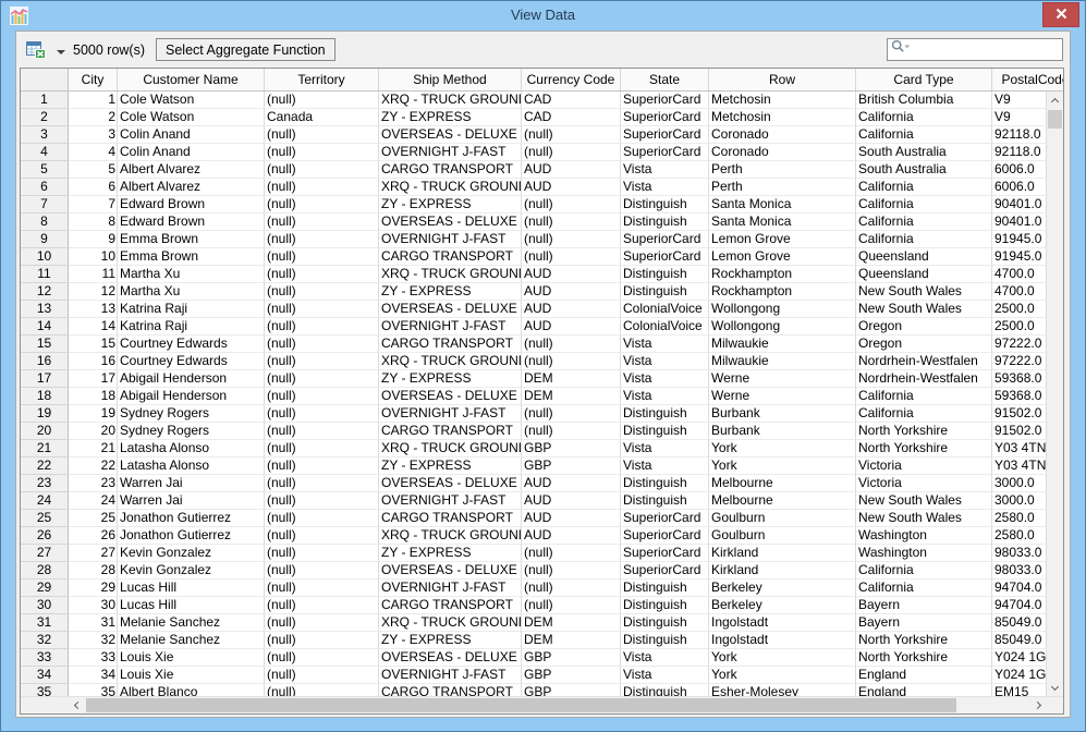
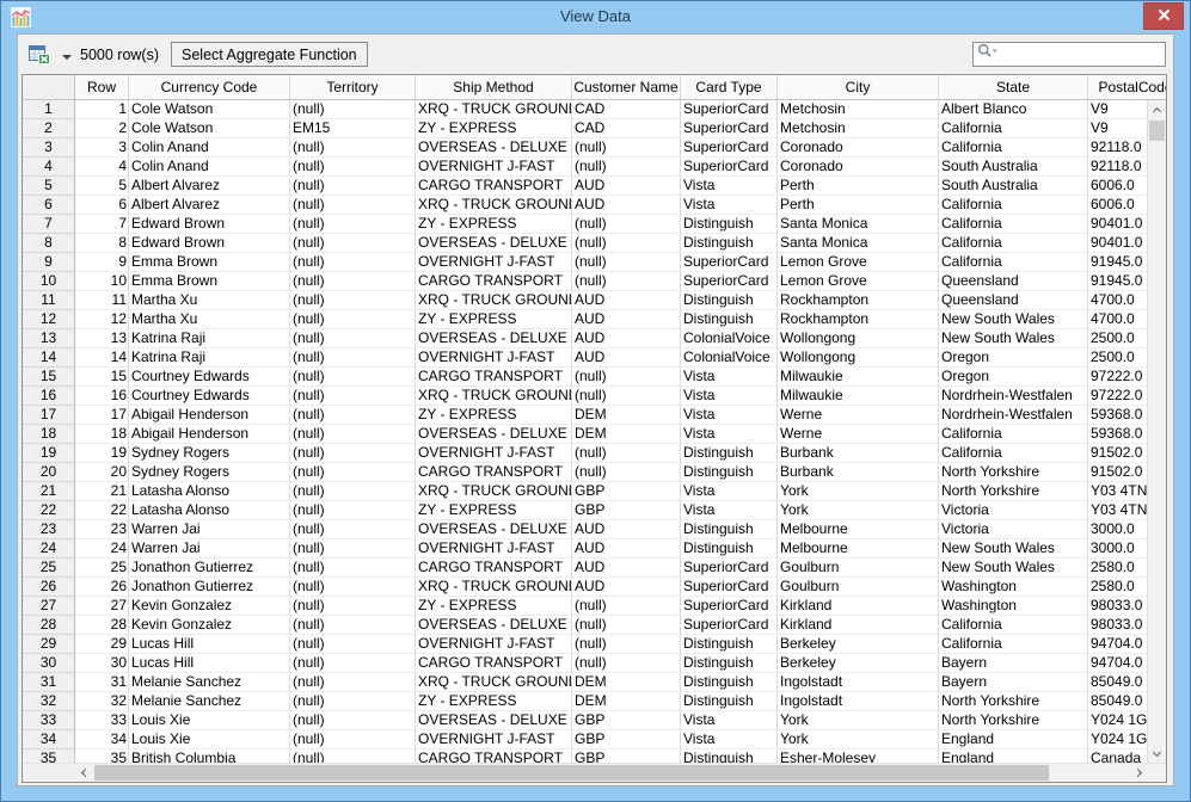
  View Data
  5000 row(s)
  Select Aggregate Function
- City
+ Row
- Customer Name
+ Currency Code
  Territory
  Ship Method
- Currency Code
+ Customer Name
- State
+ Card Type
- Row
+ City
- Card Type
+ State
  PostalCod
  1
  1
  Cole Watson
  (null)
  XRQ - TRUCK GROUN
  CAD
  SuperiorCard
  Metchosin
- British Columbia
+ Albert Blanco
  V9
  2
  2
  Cole Watson
- Canada
+ EM15
  ZY - EXPRESS
  CAD
  SuperiorCard
  Metchosin
  California
  V9
  3
  3
  Colin Anand
  (null)
  OVERSEAS - DELUXE
  (null)
  SuperiorCard
  Coronado
  California
  92118.0
  4
  4
  Colin Anand
  (null)
  OVERNIGHT J-FAST
  (null)
  SuperiorCard
  Coronado
  South Australia
  92118.0
  5
  5
  Albert Alvarez
  (null)
  CARGO TRANSPORT
  AUD
  Vista
  Perth
  South Australia
  6006.0
  6
  6
  Albert Alvarez
  (null)
  XRQ - TRUCK GROUN
  AUD
  Vista
  Perth
  California
  6006.0
  7
  7
  Edward Brown
  (null)
  ZY - EXPRESS
  (null)
  Distinguish
  Santa Monica
  California
  90401.0
  8
  8
  Edward Brown
  (null)
  OVERSEAS - DELUXE
  (null)
  Distinguish
  Santa Monica
  California
  90401.0
  9
  9
  Emma Brown
  (null)
  OVERNIGHT J-FAST
  (null)
  SuperiorCard
  Lemon Grove
  California
  91945.0
  10
  10
  Emma Brown
  (null)
  CARGO TRANSPORT
  (null)
  SuperiorCard
  Lemon Grove
  Queensland
  91945.0
  11
  11
  Martha Xu
  (null)
  XRQ - TRUCK GROUN
  AUD
  Distinguish
  Rockhampton
  Queensland
  4700.0
  12
  12
  Martha Xu
  (null)
  ZY - EXPRESS
  AUD
  Distinguish
  Rockhampton
  New South Wales
  4700.0
  13
  13
  Katrina Raji
  (null)
  OVERSEAS - DELUXE
  AUD
  ColonialVoice
  Wollongong
  New South Wales
  2500.0
  14
  14
  Katrina Raji
  (null)
  OVERNIGHT J-FAST
  AUD
  ColonialVoice
  Wollongong
  Oregon
  2500.0
  15
  15
  Courtney Edwards
  (null)
  CARGO TRANSPORT
  (null)
  Vista
  Milwaukie
  Oregon
  97222.0
  16
  16
  Courtney Edwards
  (null)
  XRQ - TRUCK GROUN
  (null)
  Vista
  Milwaukie
  Nordrhein-Westfalen
  97222.0
  17
  17
  Abigail Henderson
  (null)
  ZY - EXPRESS
  DEM
  Vista
  Werne
  Nordrhein-Westfalen
  59368.0
  18
  18
  Abigail Henderson
  (null)
  OVERSEAS - DELUXE
  DEM
  Vista
  Werne
  California
  59368.0
  19
  19
  Sydney Rogers
  (null)
  OVERNIGHT J-FAST
  (null)
  Distinguish
  Burbank
  California
  91502.0
  20
  20
  Sydney Rogers
  (null)
  CARGO TRANSPORT
  (null)
  Distinguish
  Burbank
  North Yorkshire
  91502.0
  21
  21
  Latasha Alonso
  (null)
  XRQ - TRUCK GROUN
  GBP
  Vista
  York
  North Yorkshire
  Y03 4TN
  22
  22
  Latasha Alonso
  (null)
  ZY - EXPRESS
  GBP
  Vista
  York
  Victoria
  Y03 4TN
  23
  23
  Warren Jai
  (null)
  OVERSEAS - DELUXE
  AUD
  Distinguish
  Melbourne
  Victoria
  3000.0
  24
  24
  Warren Jai
  (null)
  OVERNIGHT J-FAST
  AUD
  Distinguish
  Melbourne
  New South Wales
  3000.0
  25
  25
  Jonathon Gutierrez
  (null)
  CARGO TRANSPORT
  AUD
  SuperiorCard
  Goulburn
  New South Wales
  2580.0
  26
  26
  Jonathon Gutierrez
  (null)
  XRQ - TRUCK GROUN
  AUD
  SuperiorCard
  Goulburn
  Washington
  2580.0
  27
  27
  Kevin Gonzalez
  (null)
  ZY - EXPRESS
  (null)
  SuperiorCard
  Kirkland
  Washington
  98033.0
  28
  28
  Kevin Gonzalez
  (null)
  OVERSEAS - DELUXE
  (null)
  SuperiorCard
  Kirkland
  California
  98033.0
  29
  29
  Lucas Hill
  (null)
  OVERNIGHT J-FAST
  (null)
  Distinguish
  Berkeley
  California
  94704.0
  30
  30
  Lucas Hill
  (null)
  CARGO TRANSPORT
  (null)
  Distinguish
  Berkeley
  Bayern
  94704.0
  31
  31
  Melanie Sanchez
  (null)
  XRQ - TRUCK GROUN
  DEM
  Distinguish
  Ingolstadt
  Bayern
  85049.0
  32
  32
  Melanie Sanchez
  (null)
  ZY - EXPRESS
  DEM
  Distinguish
  Ingolstadt
  North Yorkshire
  85049.0
  33
  33
  Louis Xie
  (null)
  OVERSEAS - DELUXE
  GBP
  Vista
  York
  North Yorkshire
  Y024 1G
  34
  34
  Louis Xie
  (null)
  OVERNIGHT J-FAST
  GBP
  Vista
  York
  England
  Y024 1G
  35
  35
- Albert Blanco
+ British Columbia
  (null)
  CARGO TRANSPORT
  GBP
  Distinguish
  Esher-Molesey
  England
- EM15
+ Canada
